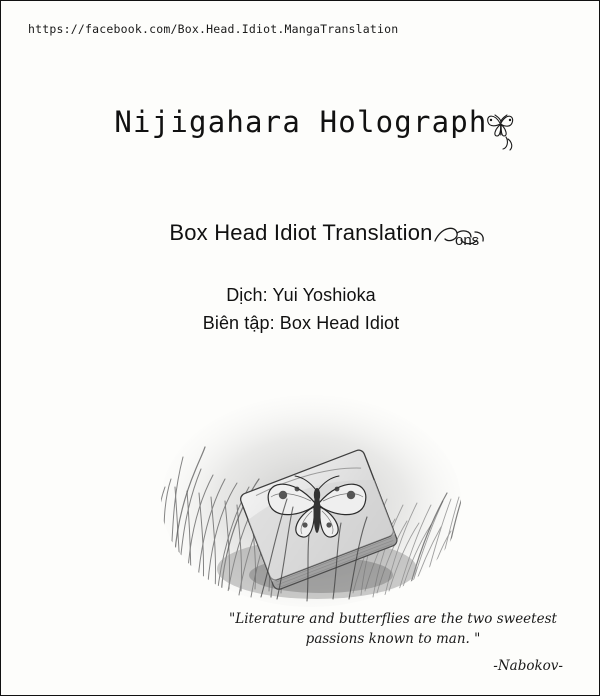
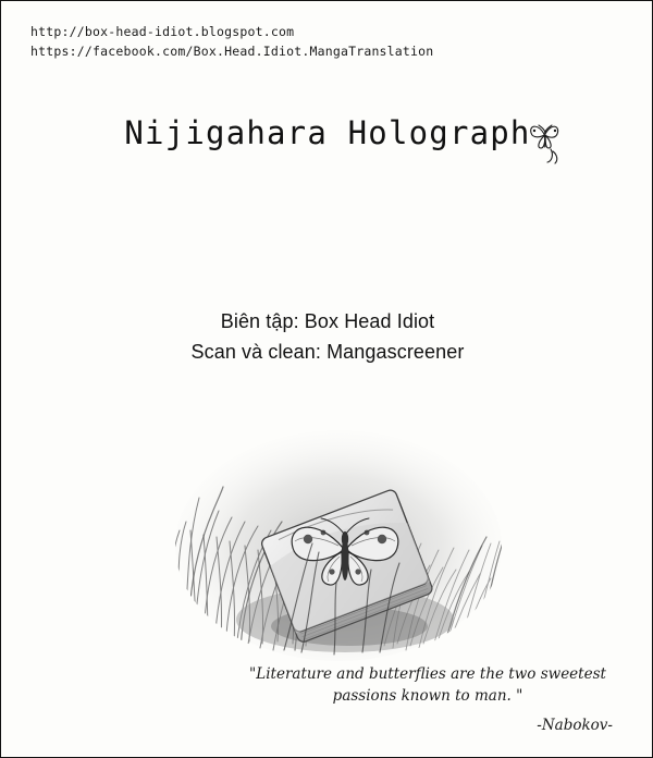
+ http://box-head-idiot.blogspot.com
  https://facebook.com/Box.Head.Idiot.MangaTranslation
  Nijigahara Holograph
- Box Head Idiot Translation
- ons
- Dịch: Yui Yoshioka
  Biên tập: Box Head Idiot
+ Scan và clean: Mangascreener
  "Literature and butterflies are the two sweetest passions known to man. "
  -Nabokov-
